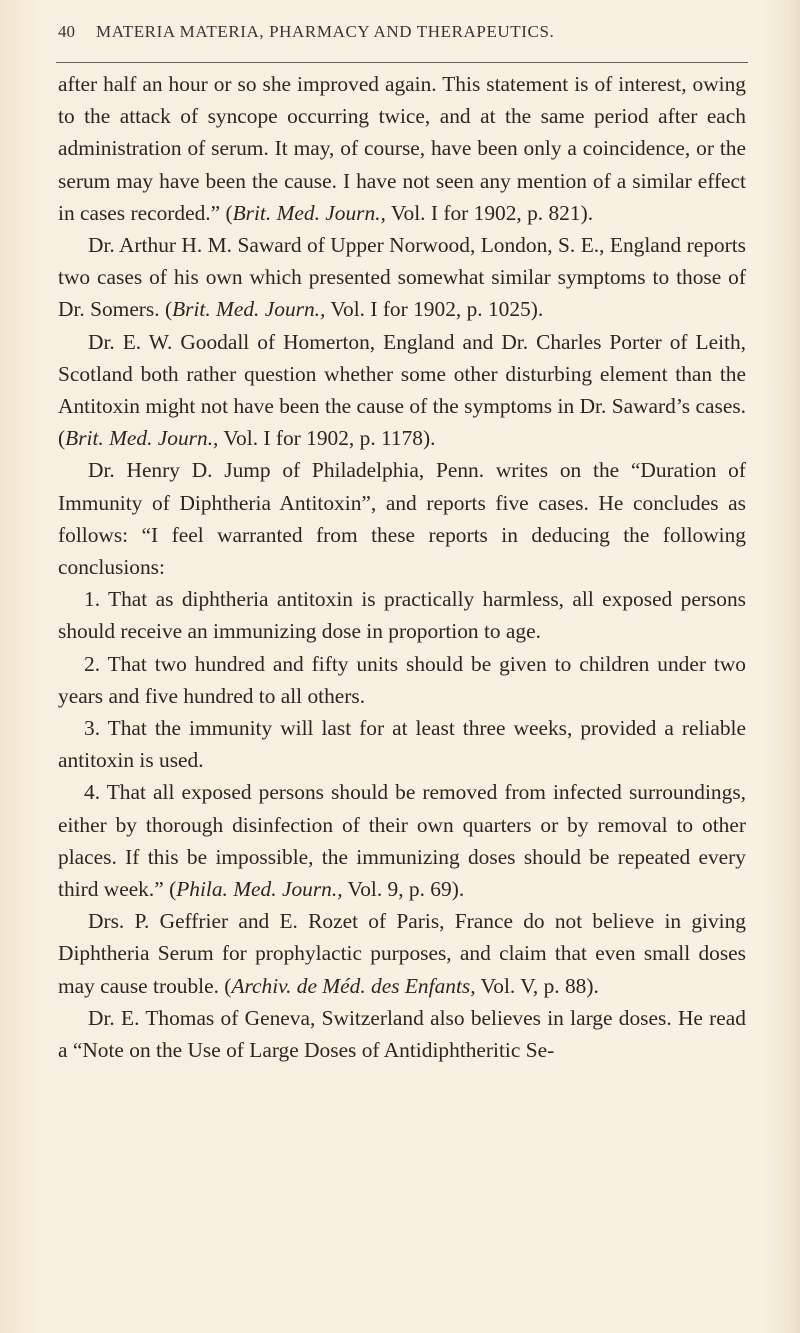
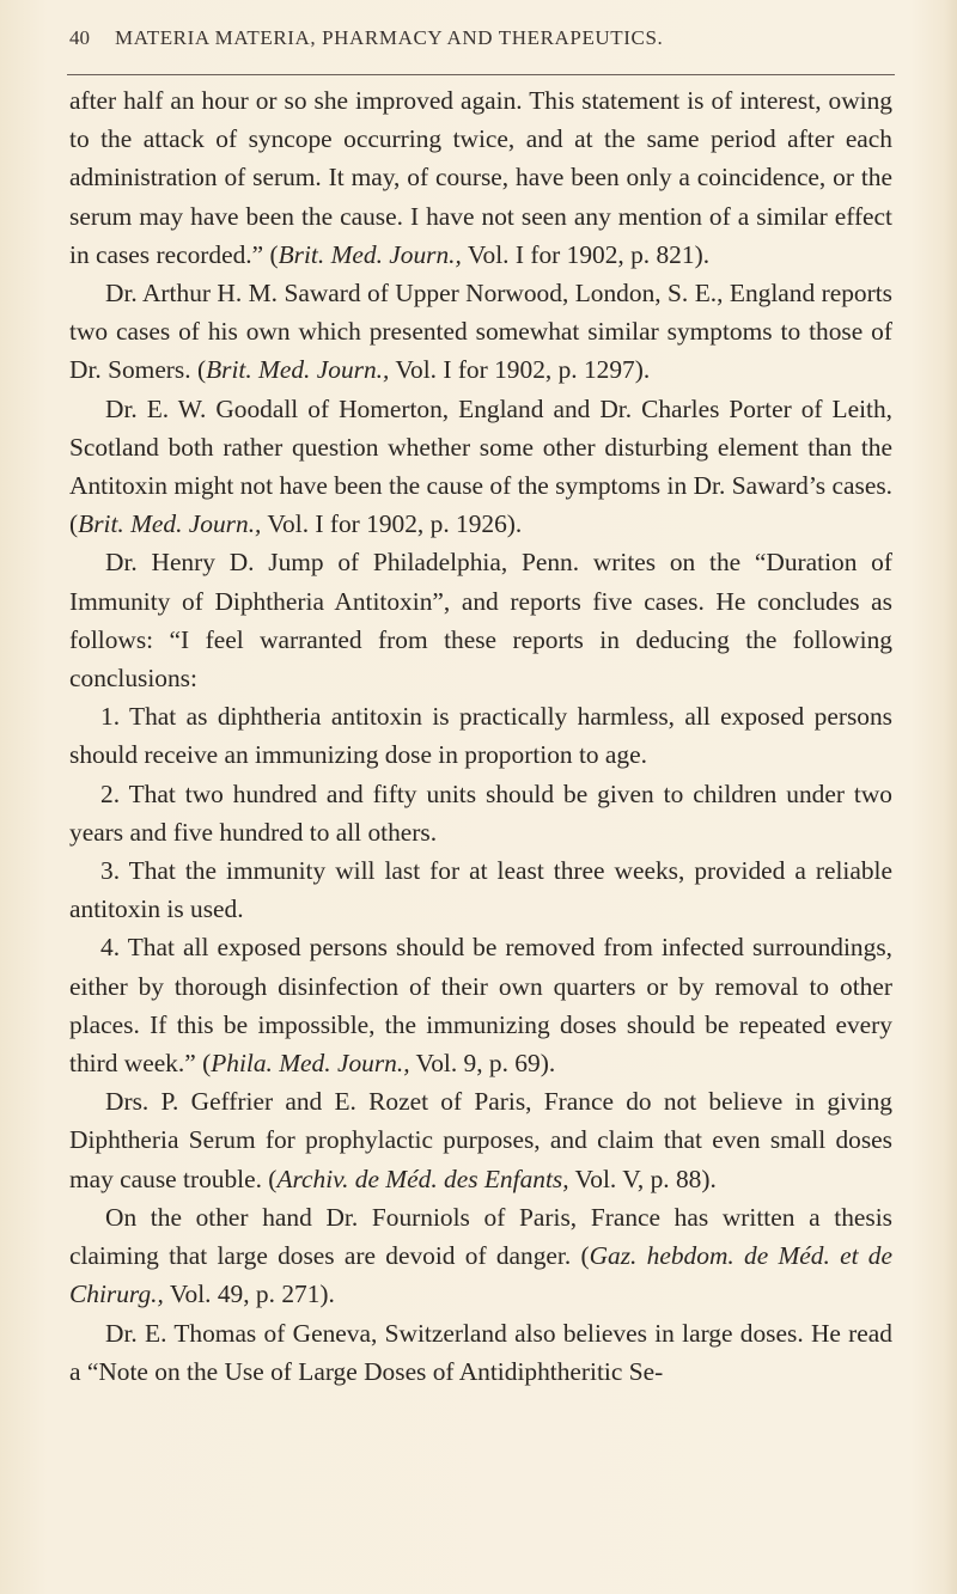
  40
  MATERIA MATERIA, PHARMACY AND THERAPEUTICS.
  after half an hour or so she improved again. This statement is of interest, owing to the attack of syncope occurring twice, and at the same period after each administration of serum. It may, of course, have been only a coincidence, or the serum may have been the cause. I have not seen any mention of a similar effect in cases recorded.” (Brit. Med. Journ., Vol. I for 1902, p. 821).
- Dr. Arthur H. M. Saward of Upper Norwood, London, S. E., England reports two cases of his own which presented somewhat similar symptoms to those of Dr. Somers. (Brit. Med. Journ., Vol. I for 1902, p. 1025).
+ Dr. Arthur H. M. Saward of Upper Norwood, London, S. E., England reports two cases of his own which presented somewhat similar symptoms to those of Dr. Somers. (Brit. Med. Journ., Vol. I for 1902, p. 1297).
- Dr. E. W. Goodall of Homerton, England and Dr. Charles Porter of Leith, Scotland both rather question whether some other disturbing element than the Antitoxin might not have been the cause of the symptoms in Dr. Saward’s cases. (Brit. Med. Journ., Vol. I for 1902, p. 1178).
+ Dr. E. W. Goodall of Homerton, England and Dr. Charles Porter of Leith, Scotland both rather question whether some other disturbing element than the Antitoxin might not have been the cause of the symptoms in Dr. Saward’s cases. (Brit. Med. Journ., Vol. I for 1902, p. 1926).
  Dr. Henry D. Jump of Philadelphia, Penn. writes on the “Duration of Immunity of Diphtheria Antitoxin”, and reports five cases. He concludes as follows: “I feel warranted from these reports in deducing the following conclusions:
  1. That as diphtheria antitoxin is practically harmless, all exposed persons should receive an immunizing dose in proportion to age.
  2. That two hundred and fifty units should be given to children under two years and five hundred to all others.
  3. That the immunity will last for at least three weeks, provided a reliable antitoxin is used.
  4. That all exposed persons should be removed from infected surroundings, either by thorough disinfection of their own quarters or by removal to other places. If this be impossible, the immunizing doses should be repeated every third week.” (Phila. Med. Journ., Vol. 9, p. 69).
  Drs. P. Geffrier and E. Rozet of Paris, France do not believe in giving Diphtheria Serum for prophylactic purposes, and claim that even small doses may cause trouble. (Archiv. de Méd. des Enfants, Vol. V, p. 88).
+ On the other hand Dr. Fourniols of Paris, France has written a thesis claiming that large doses are devoid of danger. (Gaz. hebdom. de Méd. et de Chirurg., Vol. 49, p. 271).
  Dr. E. Thomas of Geneva, Switzerland also believes in large doses. He read a “Note on the Use of Large Doses of Antidiphtheritic Se-
